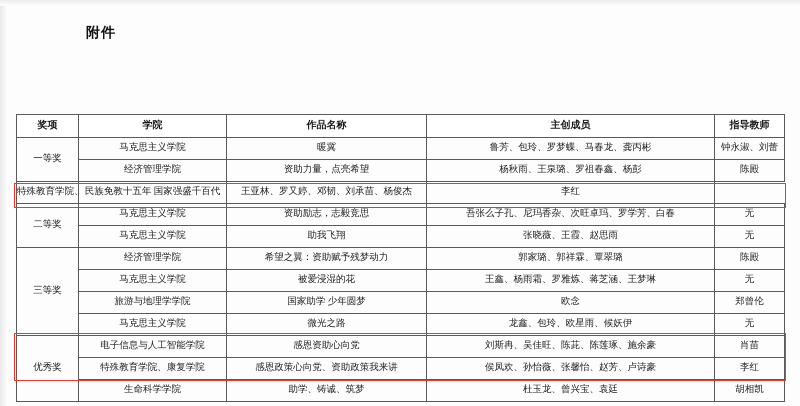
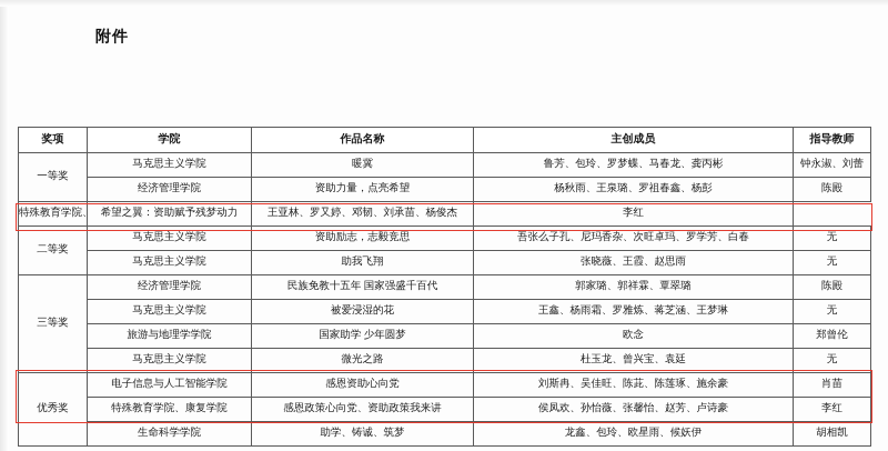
  附件
  奖项	学院	作品名称	主创成员	指导教师
  一等奖	马克思主义学院	暖冀	鲁芳、包玲、罗梦蝶、马春龙、龚丙彬	钟永淑、刘蕾
  经济管理学院	资助力量，点亮希望	杨秋雨、王泉璐、罗祖春鑫、杨彭	陈殿
- 特殊教育学院	民族免教十五年 国家强盛千百代	王亚林、罗又婷、邓韧、刘承苗、杨俊杰	李红
+ 特殊教育学院	希望之翼：资助赋予残梦动力	王亚林、罗又婷、邓韧、刘承苗、杨俊杰	李红
  二等奖	马克思主义学院	资助励志，志毅竞思	吾张么子孔、尼玛香杂、次旺卓玛、罗学芳、白春	无
  马克思主义学院	助我飞翔	张晓薇、王霞、赵思雨	无
- 三等奖	经济管理学院	希望之翼：资助赋予残梦动力	郭家璐、郭祥霖、覃翠璐	陈殿
+ 三等奖	经济管理学院	民族免教十五年 国家强盛千百代	郭家璐、郭祥霖、覃翠璐	陈殿
  马克思主义学院	被爱浸湿的花	王鑫、杨雨霜、罗雅炼、蒋芝涵、王梦琳	无
  旅游与地理学学院	国家助学 少年圆梦	欧念	郑曾伦
- 马克思主义学院	微光之路	龙鑫、包玲、欧星雨、候妖伊	无
+ 马克思主义学院	微光之路	杜玉龙、曾兴宝、袁廷	无
  优秀奖	电子信息与人工智能学院	感恩资助心向党	刘斯冉、吴佳旺、陈茈、陈莲琢、施余豪	肖苗
  特殊教育学院、康复学院	感恩政策心向党、资助政策我来讲	侯凤欢、孙怡薇、张馨怡、赵芳、卢诗豪	李红
- 生命科学学院	助学、铸诚、筑梦	杜玉龙、曾兴宝、袁廷	胡相凯
+ 生命科学学院	助学、铸诚、筑梦	龙鑫、包玲、欧星雨、候妖伊	胡相凯
